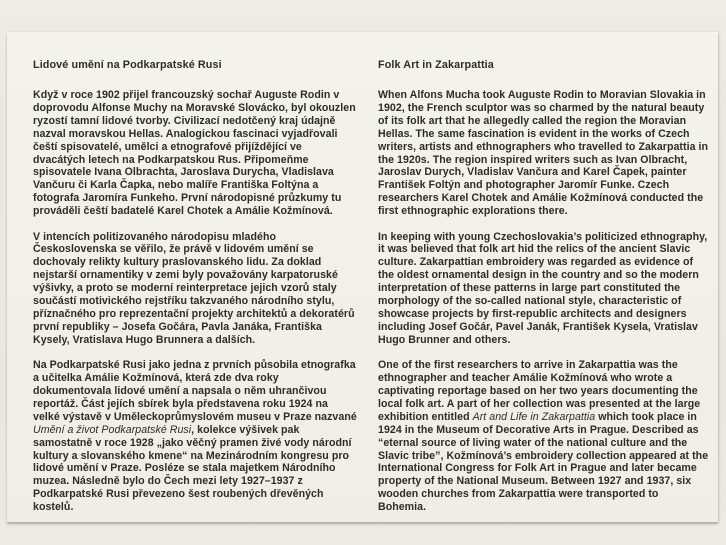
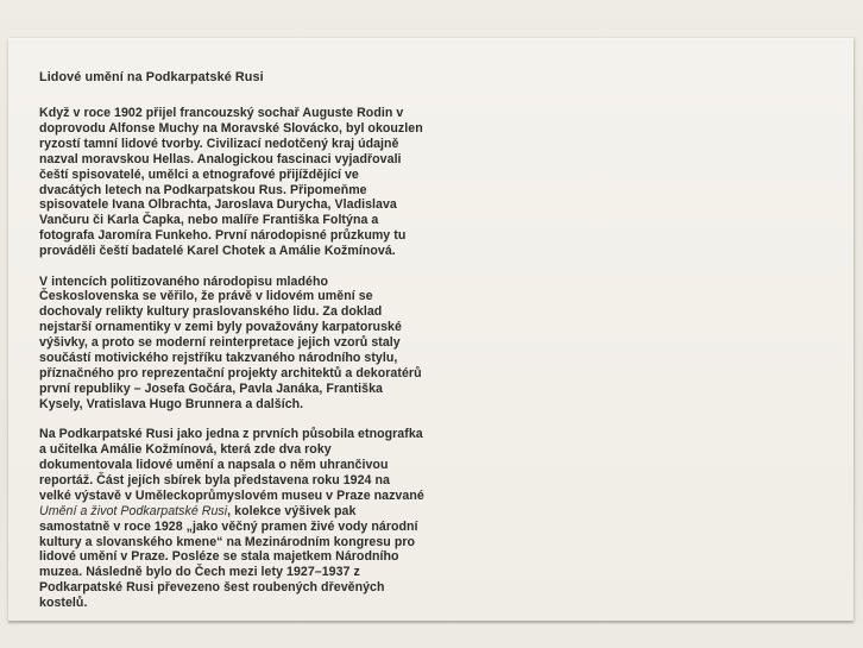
  Lidové umění na Podkarpatské Rusi
  Když v roce 1902 přijel francouzský sochař Auguste Rodin v doprovodu Alfonse Muchy na Moravské Slovácko, byl okouzlen ryzostí tamní lidové tvorby. Civilizací nedotčený kraj údajně nazval moravskou Hellas. Analogickou fascinaci vyjadřovali čeští spisovatelé, umělci a etnografové přijíždějící ve dvacátých letech na Podkarpatskou Rus. Připomeňme spisovatele Ivana Olbrachta, Jaroslava Durycha, Vladislava Vančuru či Karla Čapka, nebo malíře Františka Foltýna a fotografa Jaromíra Funkeho. První národopisné průzkumy tu prováděli čeští badatelé Karel Chotek a Amálie Kožmínová.
  V intencích politizovaného národopisu mladého Československa se věřilo, že právě v lidovém umění se dochovaly relikty kultury praslovanského lidu. Za doklad nejstarší ornamentiky v zemi byly považovány karpatoruské výšivky, a proto se moderní reinterpretace jejich vzorů staly součástí motivického rejstříku takzvaného národního stylu, příznačného pro reprezentační projekty architektů a dekoratérů první republiky – Josefa Gočára, Pavla Janáka, Františka Kysely, Vratislava Hugo Brunnera a dalších.
  Na Podkarpatské Rusi jako jedna z prvních působila etnografka a učitelka Amálie Kožmínová, která zde dva roky dokumentovala lidové umění a napsala o něm uhrančivou reportáž. Část jejích sbírek byla představena roku 1924 na velké výstavě v Uměleckoprůmyslovém museu v Praze nazvané Umění a život Podkarpatské Rusi, kolekce výšivek pak samostatně v roce 1928 „jako věčný pramen živé vody národní kultury a slovanského kmene“ na Mezinárodním kongresu pro lidové umění v Praze. Posléze se stala majetkem Národního muzea. Následně bylo do Čech mezi lety 1927–1937 z Podkarpatské Rusi převezeno šest roubených dřevěných kostelů.
- Folk Art in Zakarpattia
- When Alfons Mucha took Auguste Rodin to Moravian Slovakia in 1902, the French sculptor was so charmed by the natural beauty of its folk art that he allegedly called the region the Moravian Hellas. The same fascination is evident in the works of Czech writers, artists and ethnographers who travelled to Zakarpattia in the 1920s. The region inspired writers such as Ivan Olbracht, Jaroslav Durych, Vladislav Vančura and Karel Čapek, painter František Foltýn and photographer Jaromír Funke. Czech researchers Karel Chotek and Amálie Kožmínová conducted the first ethnographic explorations there.
- In keeping with young Czechoslovakia’s politicized ethnography, it was believed that folk art hid the relics of the ancient Slavic culture. Zakarpattian embroidery was regarded as evidence of the oldest ornamental design in the country and so the modern interpretation of these patterns in large part constituted the morphology of the so-called national style, characteristic of showcase projects by first-republic architects and designers including Josef Gočár, Pavel Janák, František Kysela, Vratislav Hugo Brunner and others.
- One of the first researchers to arrive in Zakarpattia was the ethnographer and teacher Amálie Kožmínová who wrote a captivating reportage based on her two years documenting the local folk art. A part of her collection was presented at the large exhibition entitled Art and Life in Zakarpattia which took place in 1924 in the Museum of Decorative Arts in Prague. Described as “eternal source of living water of the national culture and the Slavic tribe”, Kožmínová’s embroidery collection appeared at the International Congress for Folk Art in Prague and later became property of the National Museum. Between 1927 and 1937, six wooden churches from Zakarpattia were transported to Bohemia.
